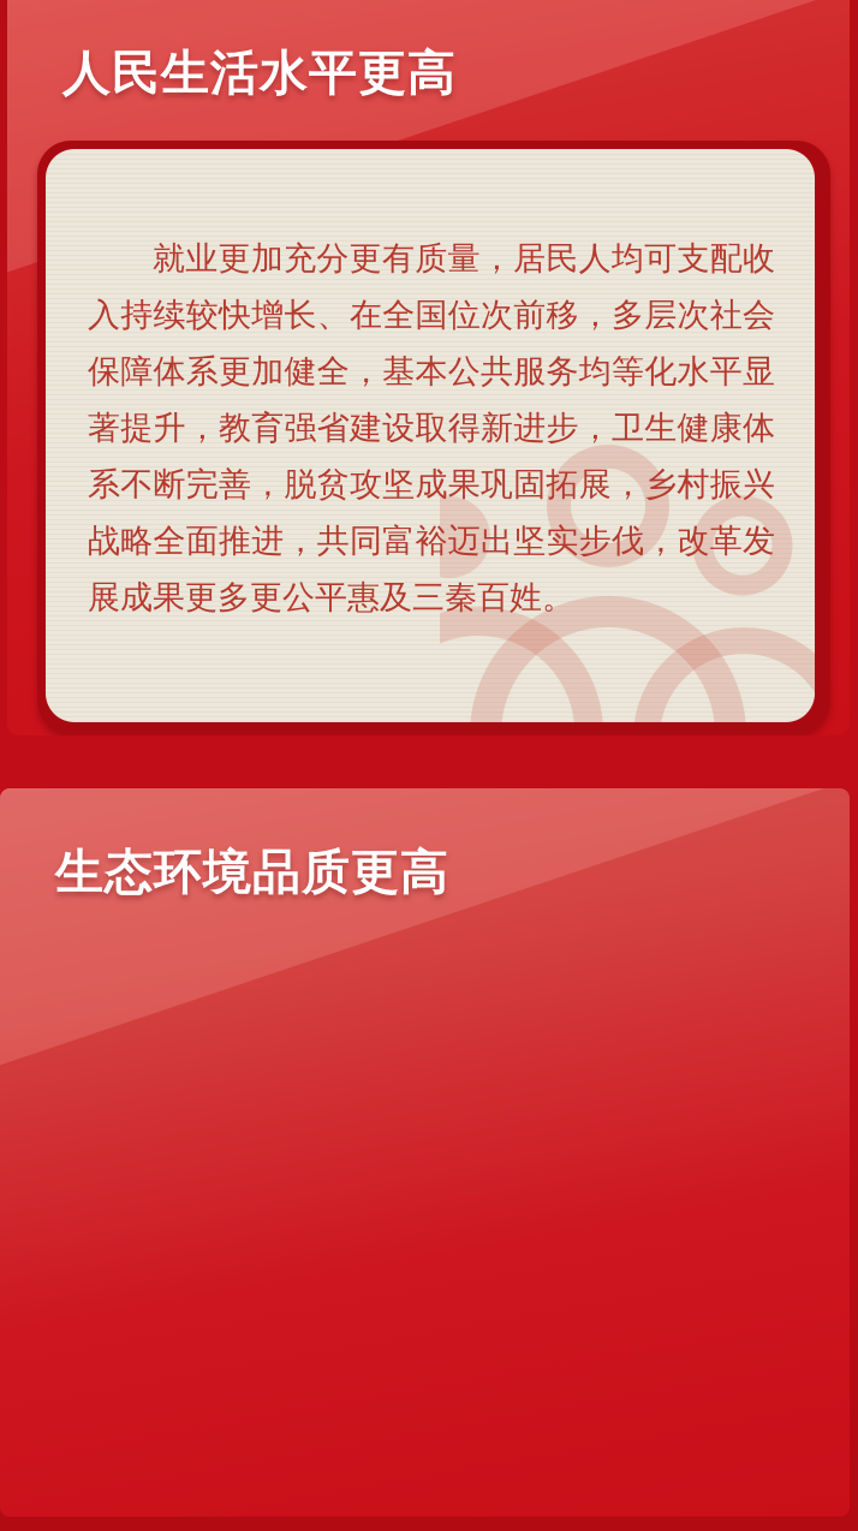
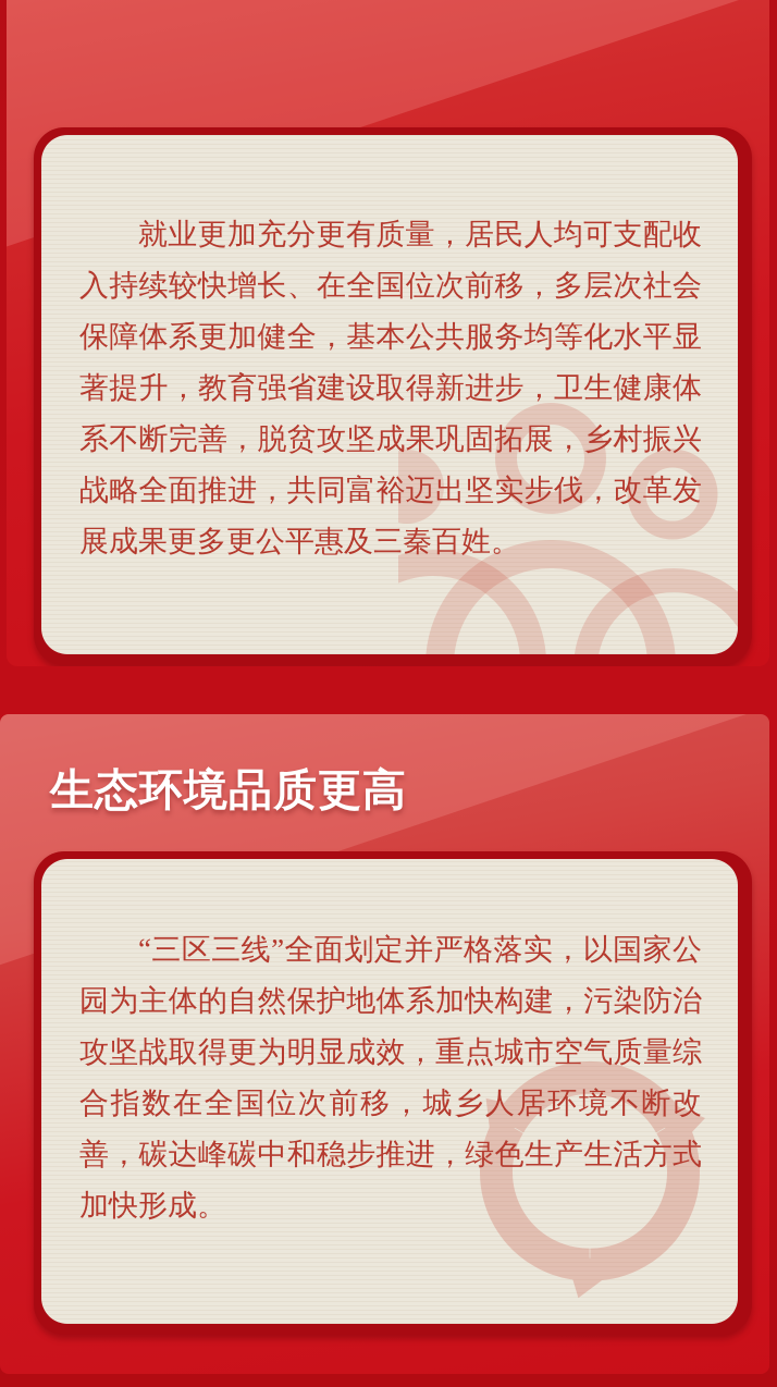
- 人民生活水平更高
  就业更加充分更有质量，居民人均可支配收入持续较快增长、在全国位次前移，多层次社会保障体系更加健全，基本公共服务均等化水平显著提升，教育强省建设取得新进步，卫生健康体系不断完善，脱贫攻坚成果巩固拓展，乡村振兴战略全面推进，共同富裕迈出坚实步伐，改革发展成果更多更公平惠及三秦百姓。
  生态环境品质更高
+ “三区三线”全面划定并严格落实，以国家公园为主体的自然保护地体系加快构建，污染防治攻坚战取得更为明显成效，重点城市空气质量综合指数在全国位次前移，城乡人居环境不断改善，碳达峰碳中和稳步推进，绿色生产生活方式加快形成。
